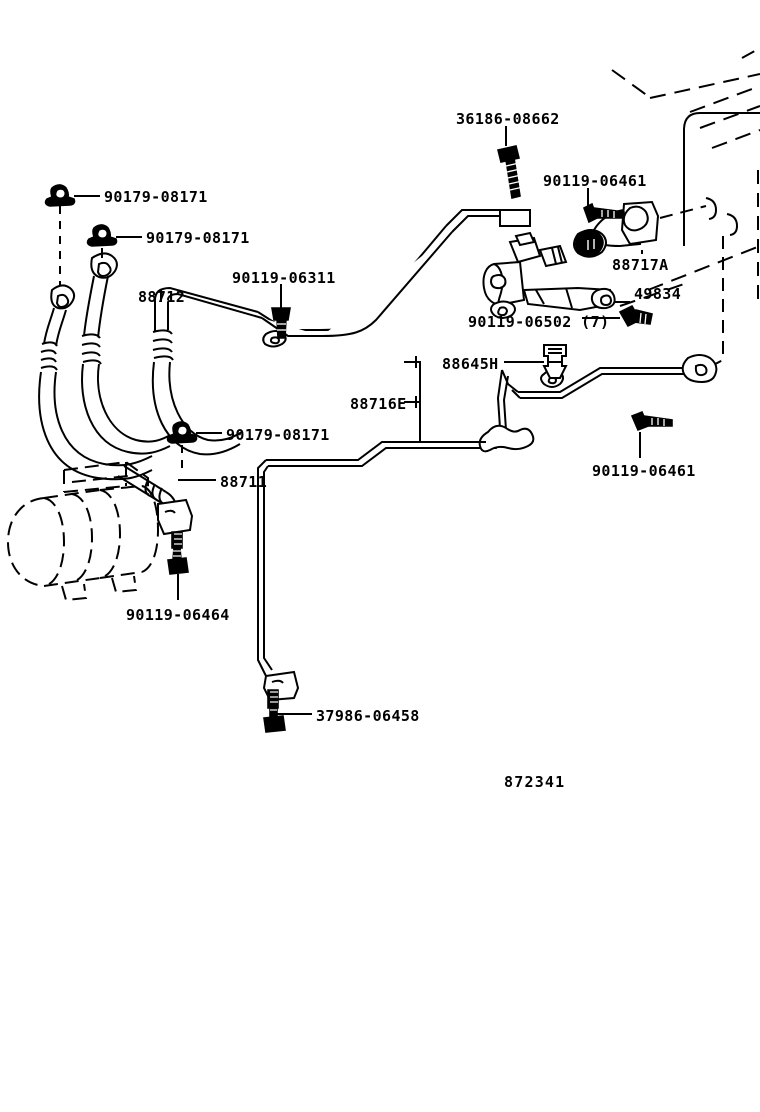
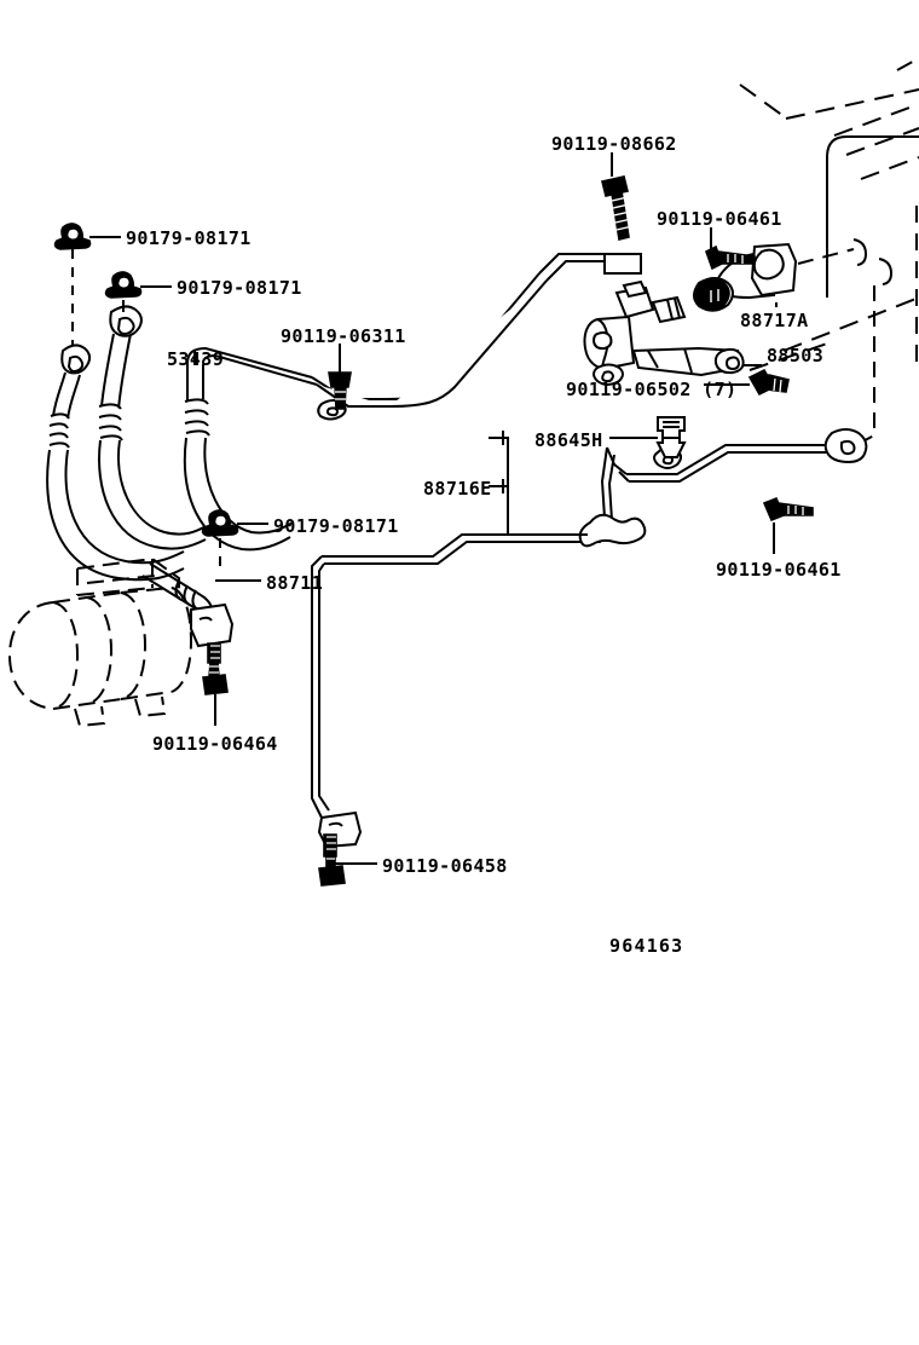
- 36186-08662
+ 90119-08662
  90119-06461
  90179-08171
  90179-08171
  90119-06311
  88717A
- 88712
+ 53439
- 49834
+ 88503
  90119-06502 (7)
  88645H
  88716E
  90179-08171
  90119-06461
  88711
  90119-06464
- 37986-06458
+ 90119-06458
- 872341
+ 964163
